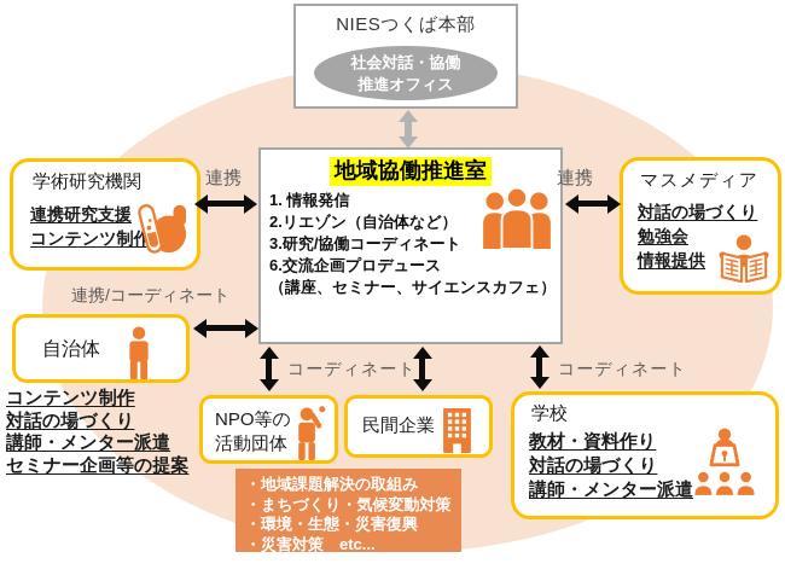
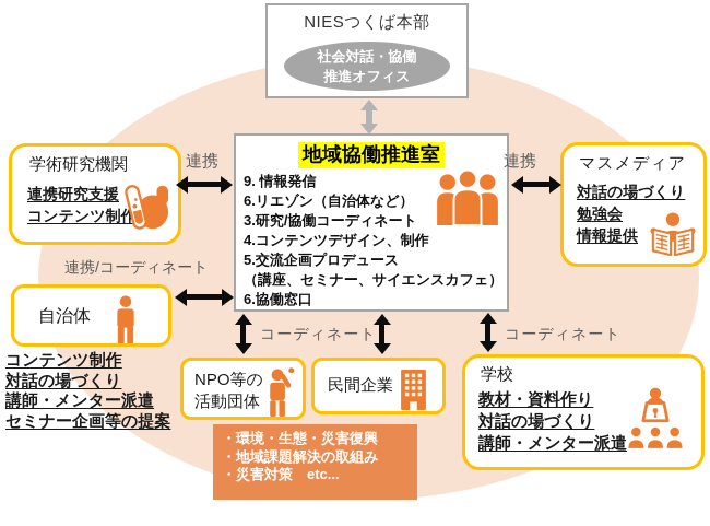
  NIESつくば本部
  社会対話・協働
  推進オフィス
  地域協働推進室
- 1. 情報発信
+ 9. 情報発信
- 2.リエゾン（自治体など）
+ 6.リエゾン（自治体など）
  3.研究/協働コーディネート
+ 4.コンテンツデザイン、制作
- 6.交流企画プロデュース
+ 5.交流企画プロデュース
  （講座、セミナー、サイエンスカフェ）
+ 6.協働窓口
  学術研究機関
  連携研究支援
  コンテンツ制作
  マスメディア
  対話の場づくり
  勉強会
  情報提供
  自治体
  コンテンツ制作
  対話の場づくり
  講師・メンター派遣
  セミナー企画等の提案
  NPO等の
  活動団体
  民間企業
- ・地域課題解決の取組み
+ ・環境・生態・災害復興
- ・まちづくり・気候変動対策
- ・環境・生態・災害復興
+ ・地域課題解決の取組み
  ・災害対策 etc...
  学校
  教材・資料作り
  対話の場づくり
  講師・メンター派遣
  連携
  連携
  連携/コーディネート
  コーディネート
  コーディネート
